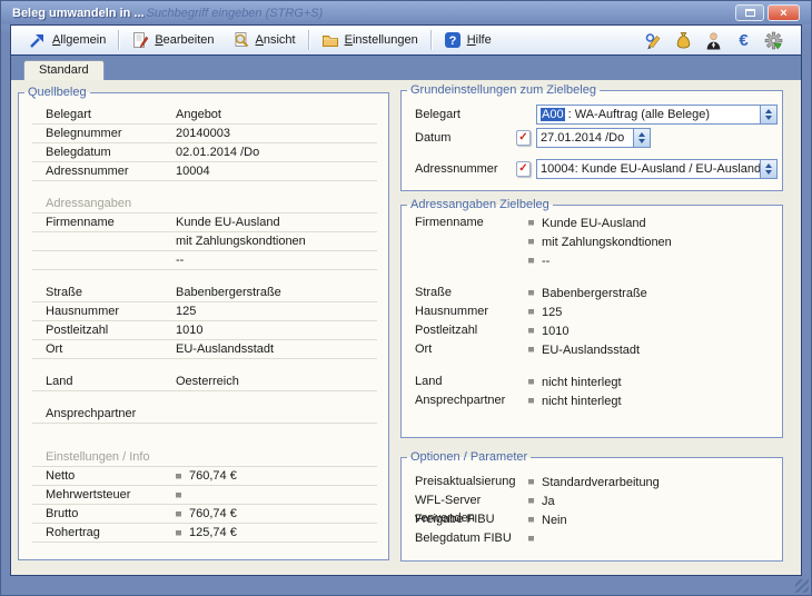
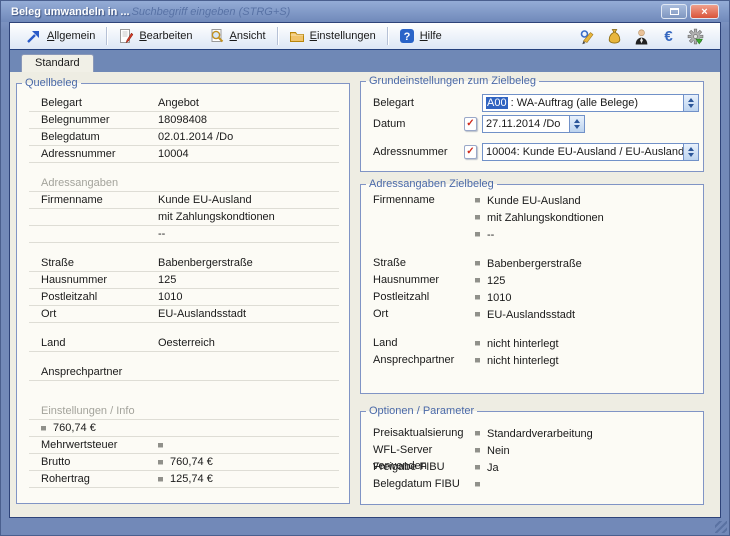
  Beleg umwandeln in ...
  Suchbegriff eingeben (STRG+S)
  ×
  Allgemein
  Bearbeiten
  Ansicht
  Einstellungen
  ?
  Hilfe
  €
  Standard
  Quellbeleg
  Belegart
  Angebot
  Belegnummer
- 20140003
+ 18098408
  Belegdatum
  02.01.2014 /Do
  Adressnummer
  10004
  Adressangaben
  Firmenname
  Kunde EU-Ausland
  mit Zahlungskondtionen
  --
  Straße
  Babenbergerstraße
  Hausnummer
  125
  Postleitzahl
  1010
  Ort
  EU-Auslandsstadt
  Land
  Oesterreich
  Ansprechpartner
  Einstellungen / Info
- Netto
  760,74 €
  Mehrwertsteuer
  Brutto
  760,74 €
  Rohertrag
  125,74 €
  Grundeinstellungen zum Zielbeleg
  Belegart
  A00 : WA-Auftrag (alle Belege)
  Datum
  ✓
- 27.01.2014 /Do
+ 27.11.2014 /Do
  Adressnummer
  ✓
  10004: Kunde EU-Ausland / EU-Ausland
  Adressangaben Zielbeleg
  Firmenname
  Kunde EU-Ausland
  mit Zahlungskondtionen
  --
  Straße
  Babenbergerstraße
  Hausnummer
  125
  Postleitzahl
  1010
  Ort
  EU-Auslandsstadt
  Land
  nicht hinterlegt
  Ansprechpartner
  nicht hinterlegt
  Optionen / Parameter
  Preisaktualsierung
  Standardverarbeitung
  WFL-Server verwenden
- Ja
+ Nein
  Freigabe FIBU
- Nein
+ Ja
  Belegdatum FIBU
